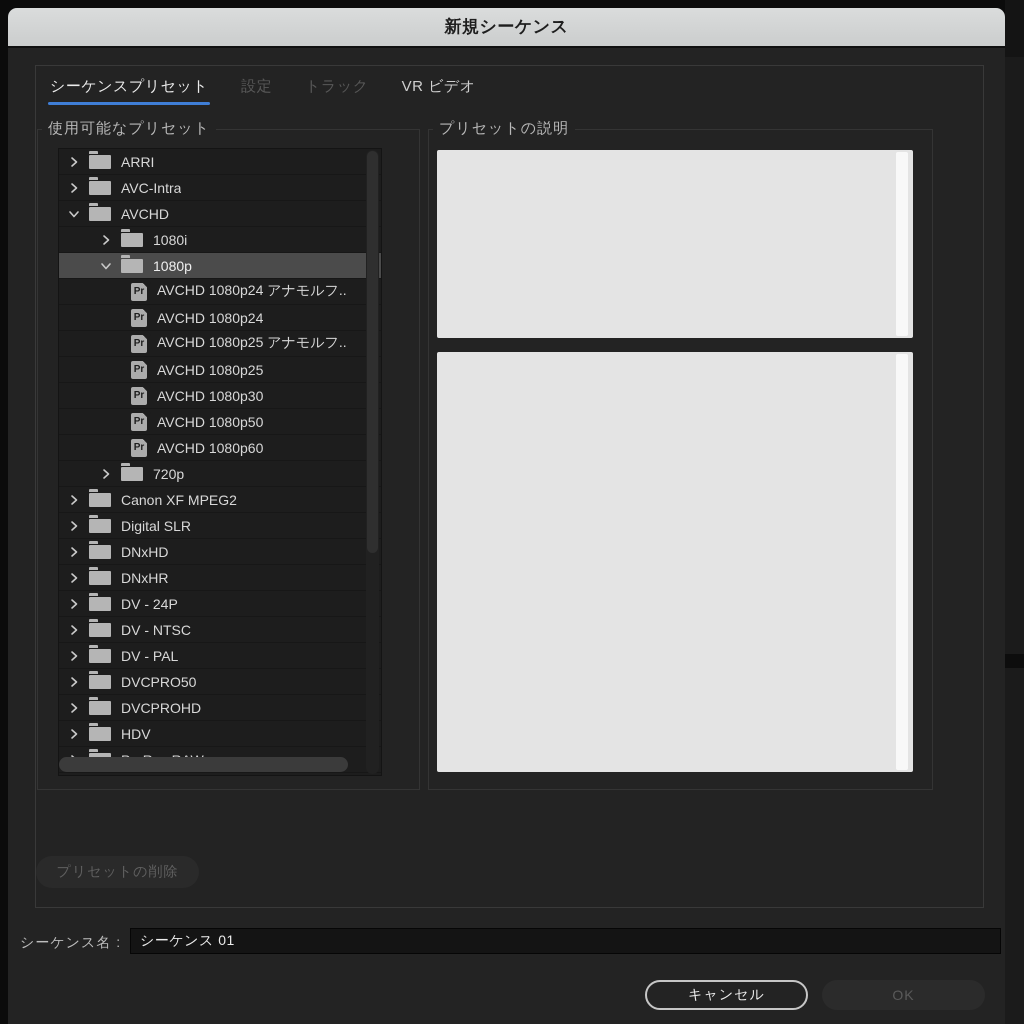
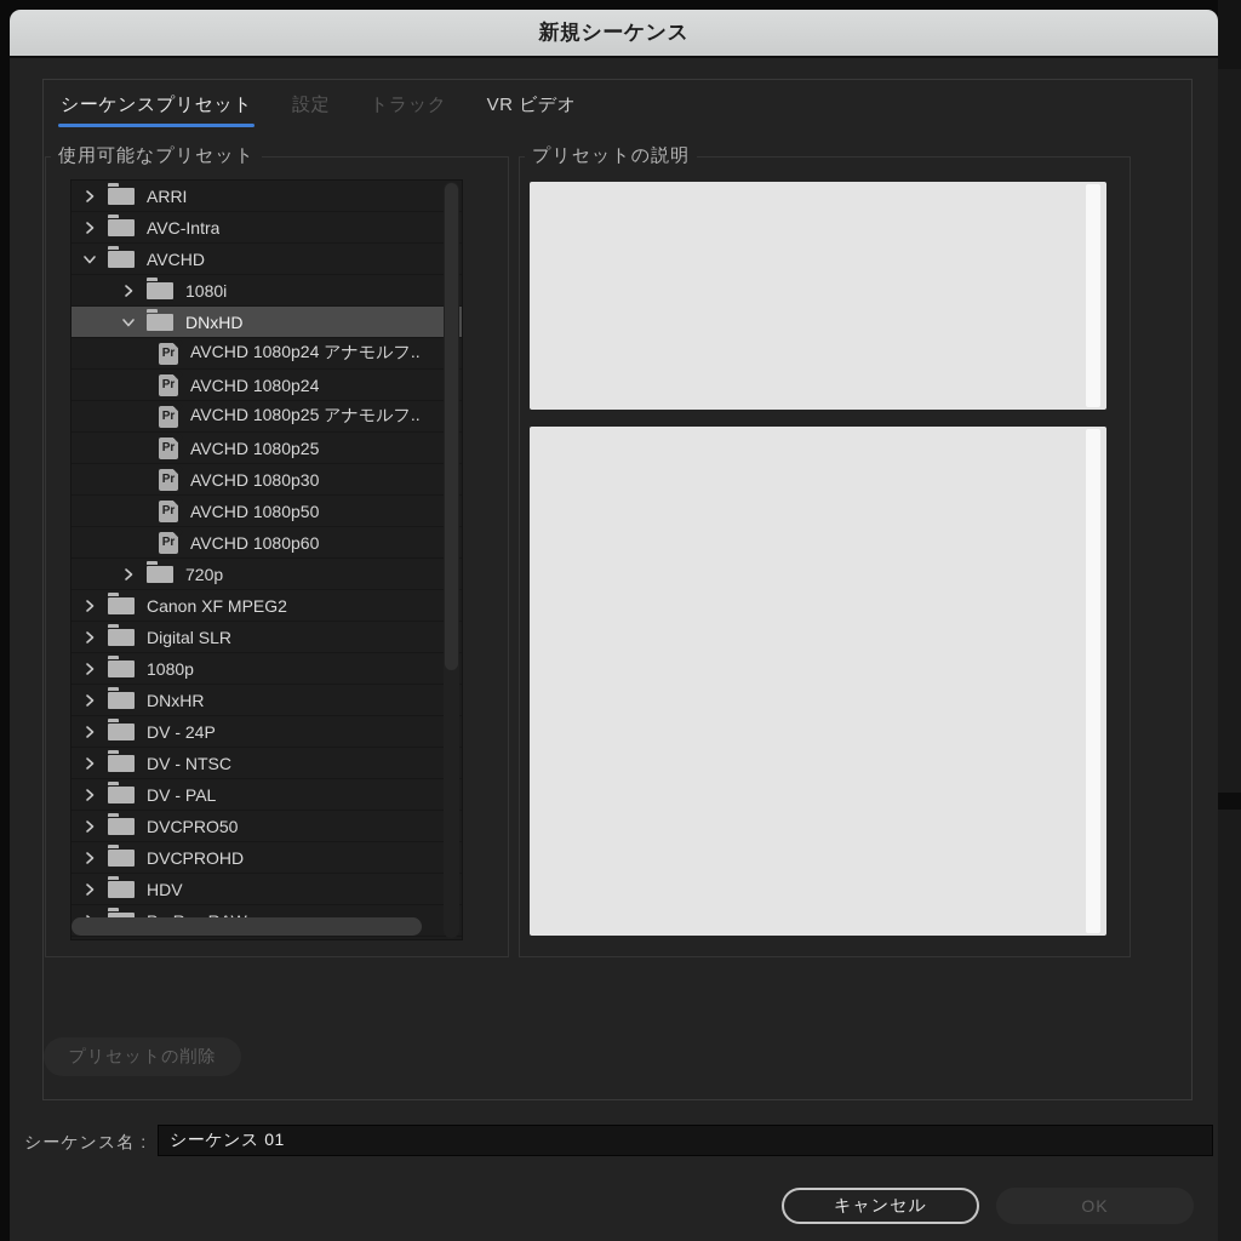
  新規シーケンス
  シーケンスプリセット
  設定
  トラック
  VR ビデオ
  使用可能なプリセット
  プリセットの説明
  ARRI
  AVC-Intra
  AVCHD
  1080i
- 1080p
+ DNxHD
  Pr
  AVCHD 1080p24 アナモルフ..
  Pr
  AVCHD 1080p24
  Pr
  AVCHD 1080p25 アナモルフ..
  Pr
  AVCHD 1080p25
  Pr
  AVCHD 1080p30
  Pr
  AVCHD 1080p50
  Pr
  AVCHD 1080p60
  720p
  Canon XF MPEG2
  Digital SLR
- DNxHD
+ 1080p
  DNxHR
  DV - 24P
  DV - NTSC
  DV - PAL
  DVCPRO50
  DVCPROHD
  HDV
  プリセットの削除
  シーケンス名 :
  シーケンス 01
  キャンセル
  OK
